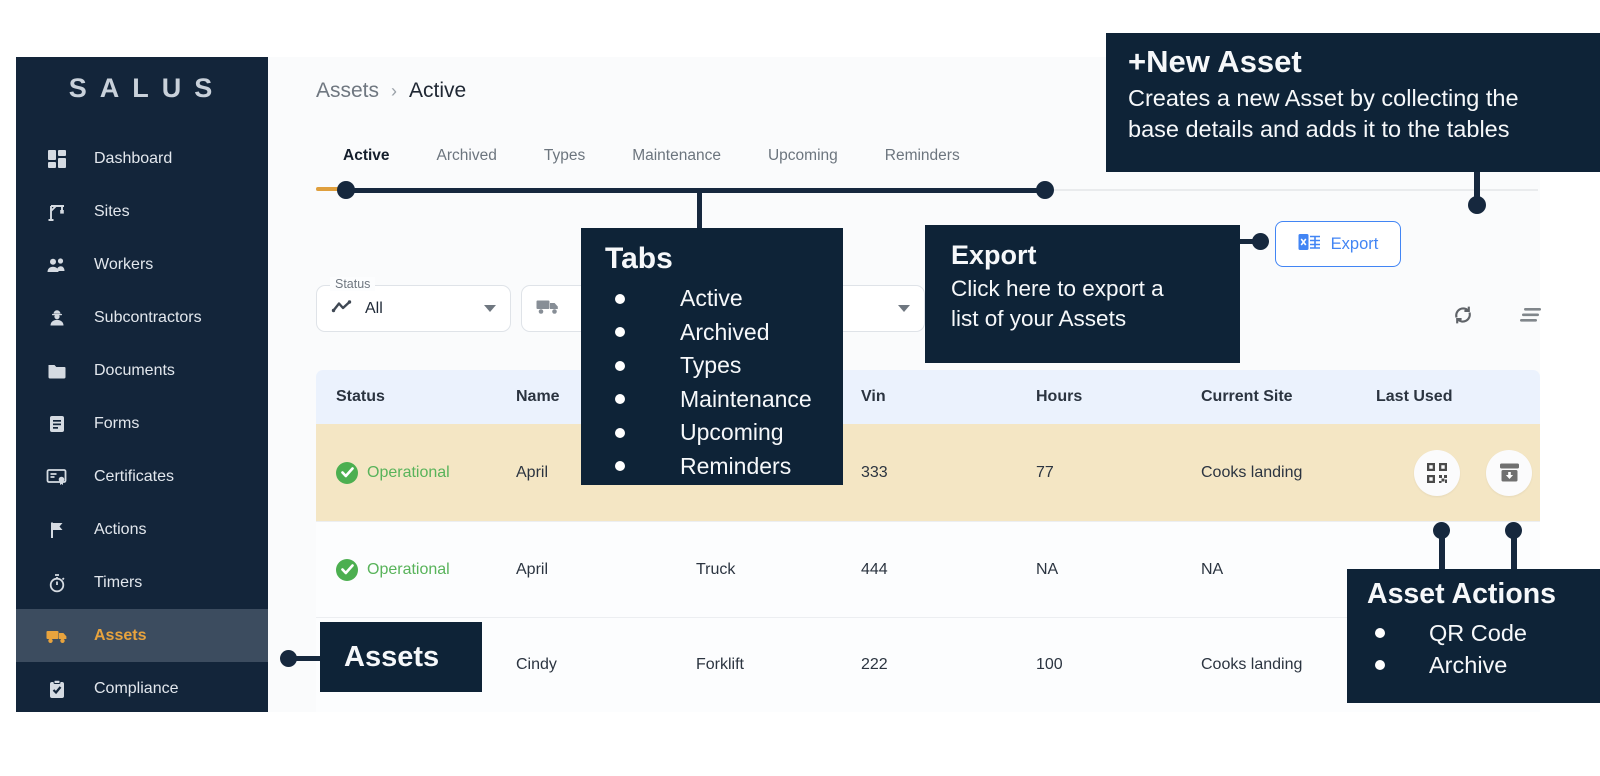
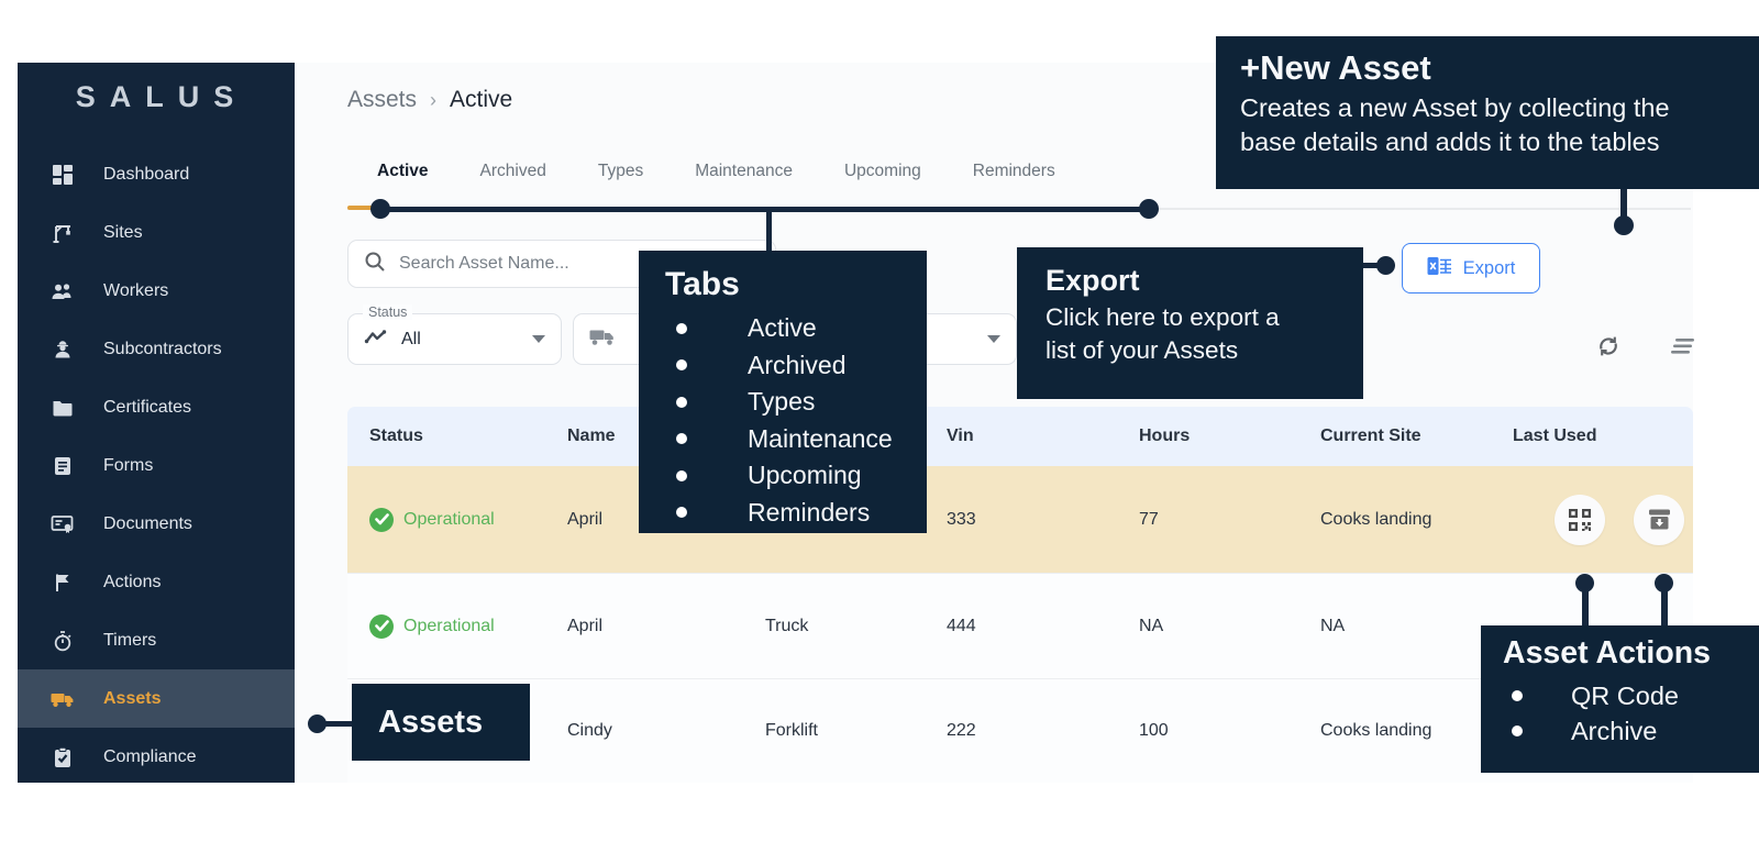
  SALUS
  Dashboard
  Sites
  Workers
  Subcontractors
- Documents
+ Certificates
  Forms
- Certificates
+ Documents
  Actions
  Timers
  Assets
  Compliance
  Assets
  ›
  Active
  Active
  Archived
  Types
  Maintenance
  Upcoming
  Reminders
+ Search Asset Name...
  Status
  All
  Export
  Status
  Name
  Vin
  Hours
  Current Site
  Last Used
  Operational
  April
  333
  77
  Cooks landing
  Operational
  April
  Truck
  444
  NA
  NA
  Cindy
  Forklift
  222
  100
  Cooks landing
  +New Asset
  Creates a new Asset by collecting the
  base details and adds it to the tables
  Tabs
  Active
  Archived
  Types
  Maintenance
  Upcoming
  Reminders
  Export
  Click here to export a
  list of your Assets
  Assets
  Asset Actions
  QR Code
  Archive
